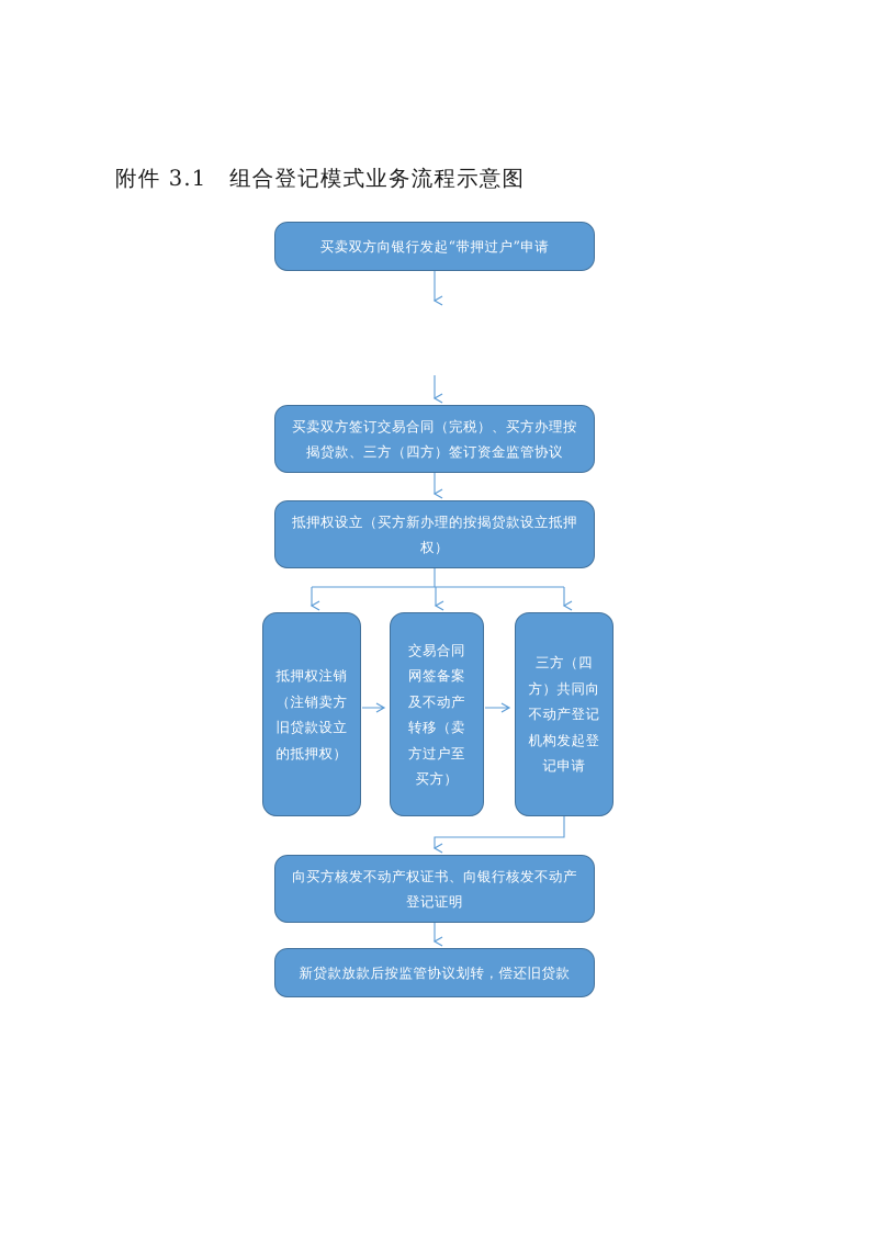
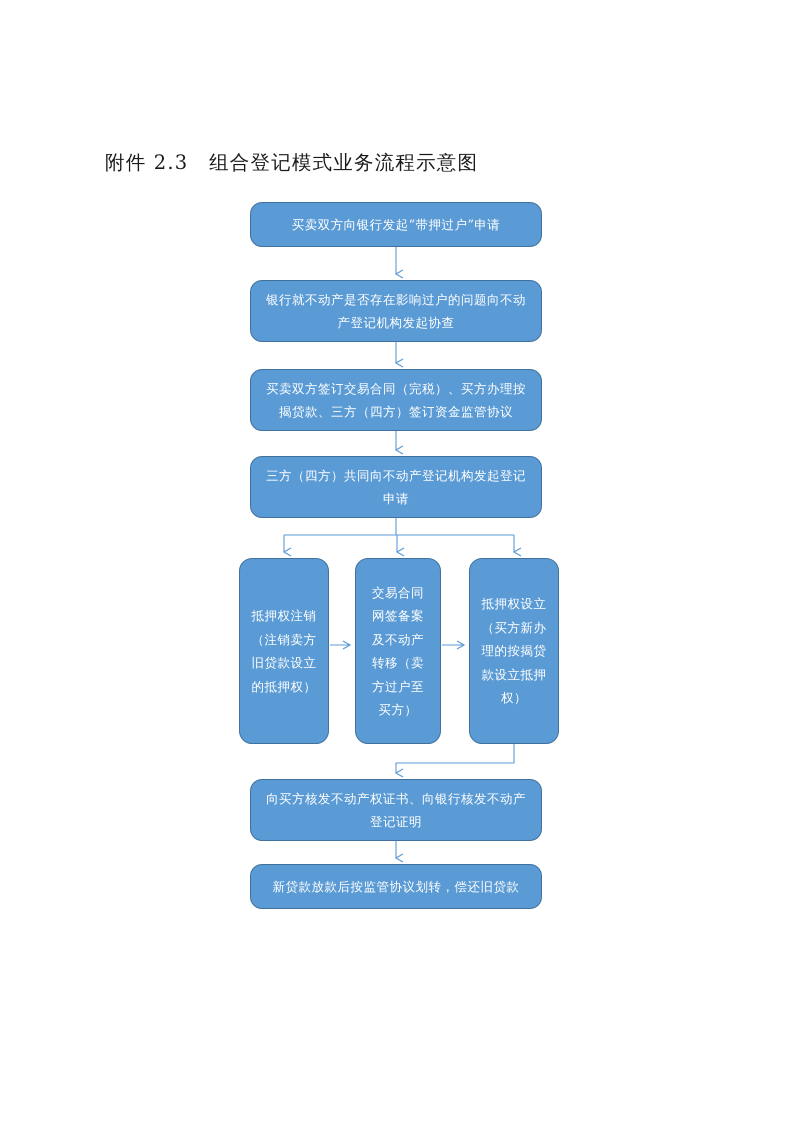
- 附件 3.1 组合登记模式业务流程示意图
+ 附件 2.3 组合登记模式业务流程示意图
  买卖双方向银行发起“带押过户”申请
+ 银行就不动产是否存在影响过户的问题向不动产登记机构发起协查
  买卖双方签订交易合同（完税）、买方办理按揭贷款、三方（四方）签订资金监管协议
- 抵押权设立（买方新办理的按揭贷款设立抵押权）
+ 三方（四方）共同向不动产登记机构发起登记申请
  抵押权注销（注销卖方旧贷款设立的抵押权）
  交易合同网签备案及不动产转移（卖方过户至买方）
- 三方（四方）共同向不动产登记机构发起登记申请
+ 抵押权设立（买方新办理的按揭贷款设立抵押权）
  向买方核发不动产权证书、向银行核发不动产登记证明
  新贷款放款后按监管协议划转，偿还旧贷款
